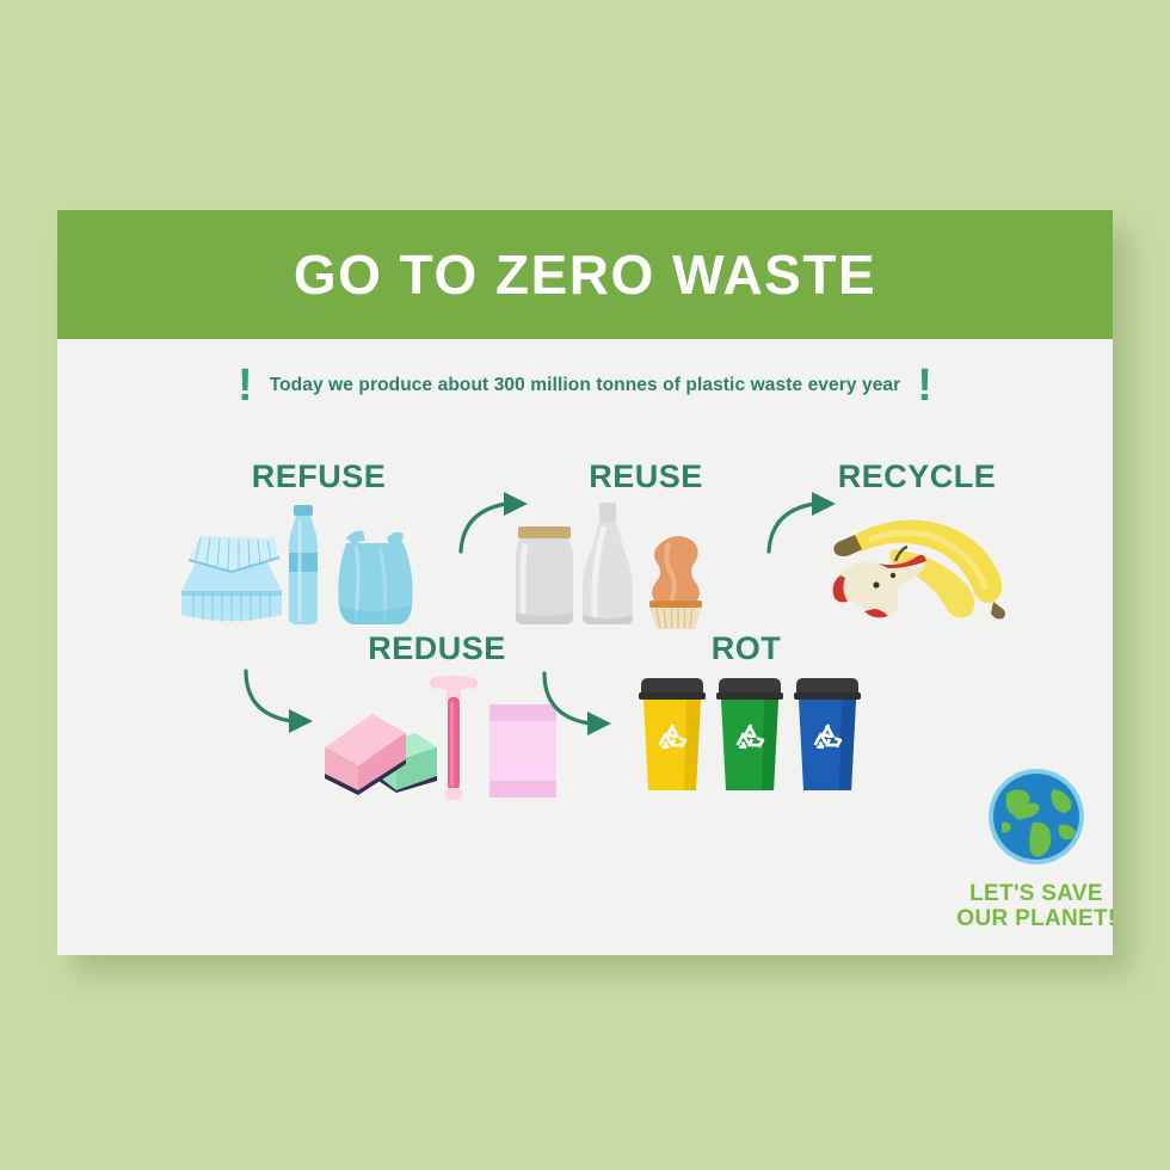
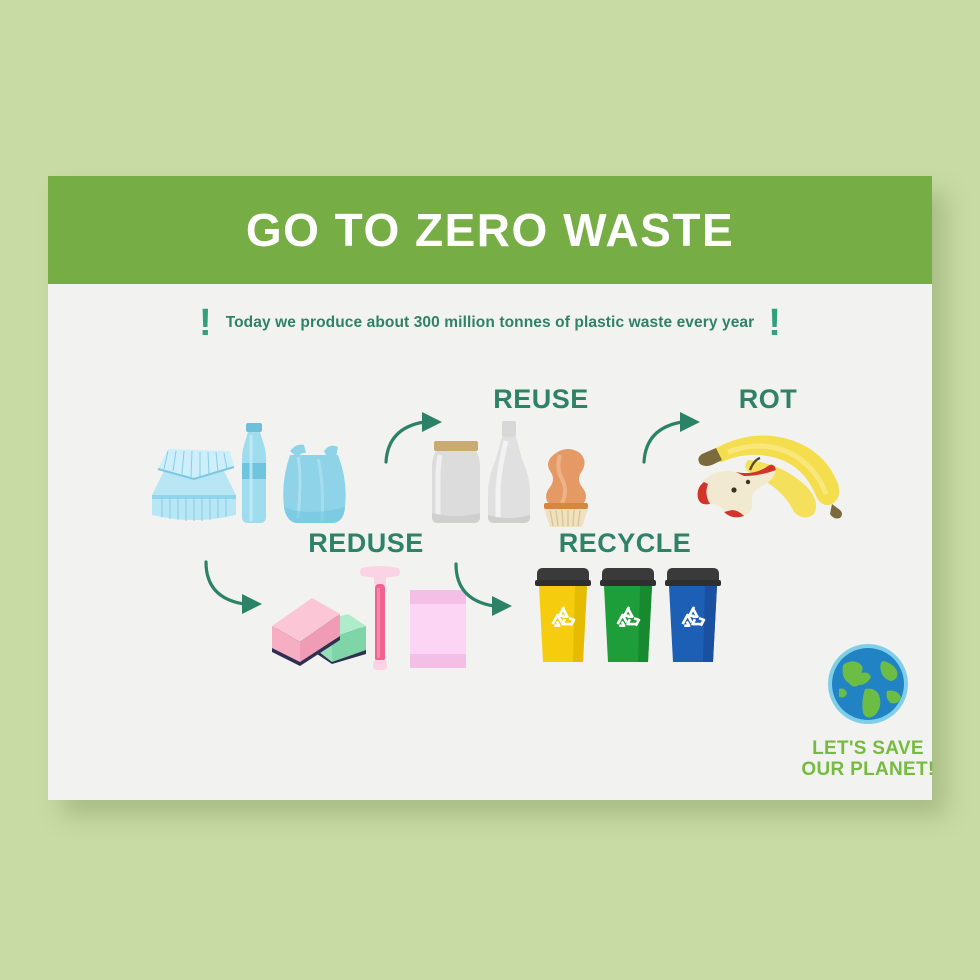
  GO TO ZERO WASTE
  !
  Today we produce about 300 million tonnes of plastic waste every year
  !
- REFUSE
  REUSE
- RECYCLE
+ ROT
  REDUSE
- ROT
+ RECYCLE
  LET'S SAVE
  OUR PLANET!
